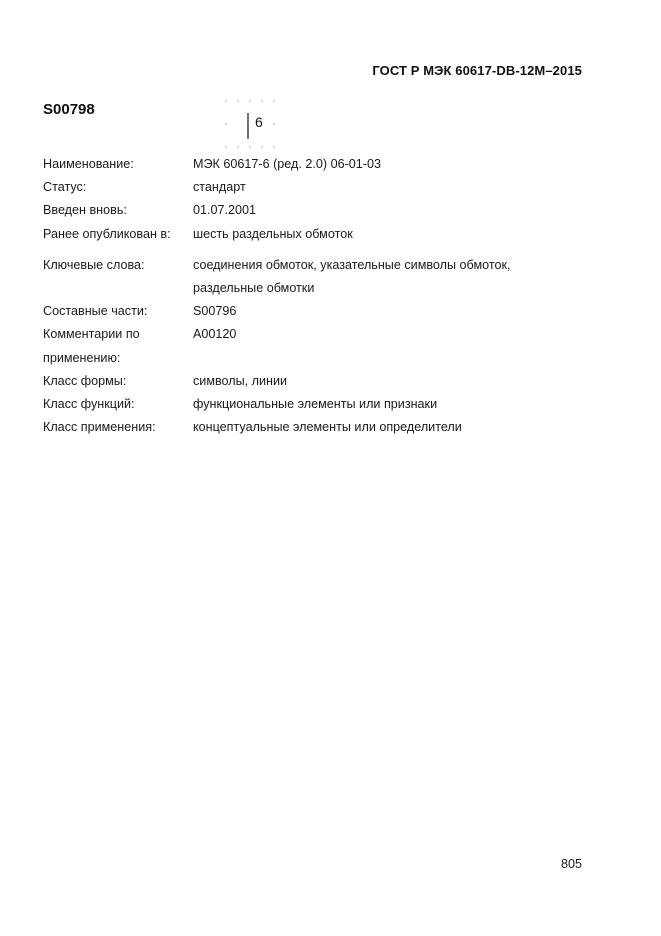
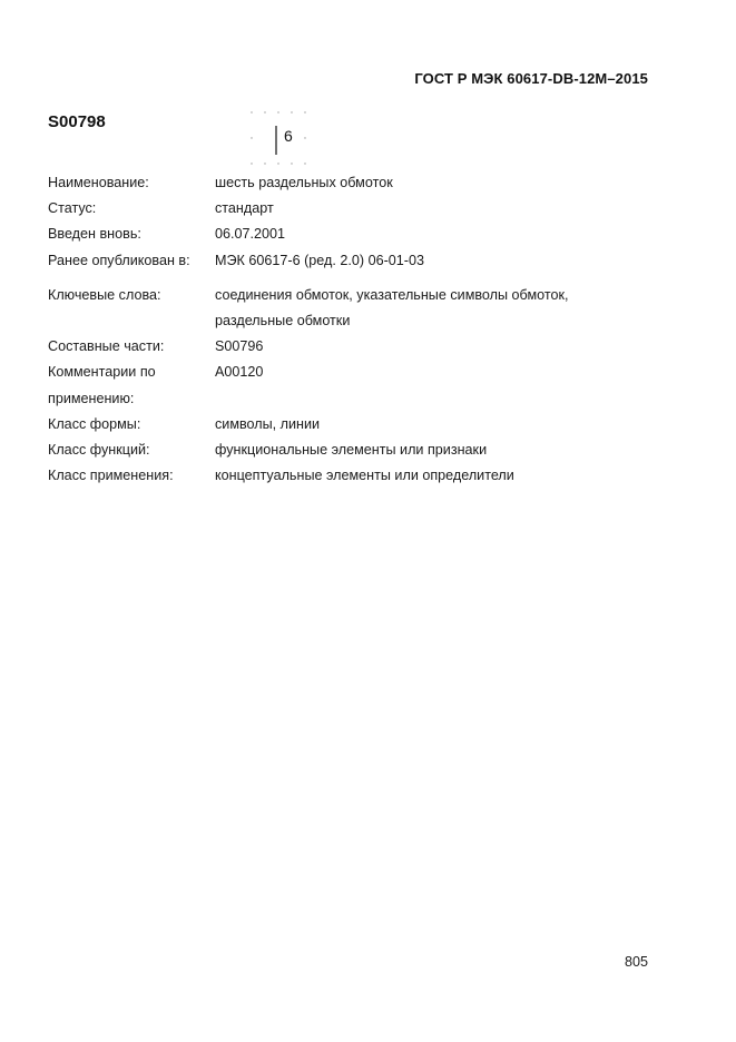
  ГОСТ Р МЭК 60617-DB-12M–2015
  S00798
  6
  Наименование:
- МЭК 60617-6 (ред. 2.0) 06-01-03
+ шесть раздельных обмоток
  Статус:
  стандарт
  Введен вновь:
- 01.07.2001
+ 06.07.2001
  Ранее опубликован в:
- шесть раздельных обмоток
+ МЭК 60617-6 (ред. 2.0) 06-01-03
  Ключевые слова:
  соединения обмоток, указательные символы обмоток,
  раздельные обмотки
  Составные части:
  S00796
  Комментарии по
  применению:
  A00120
  Класс формы:
  символы, линии
  Класс функций:
  функциональные элементы или признаки
  Класс применения:
  концептуальные элементы или определители
  805
